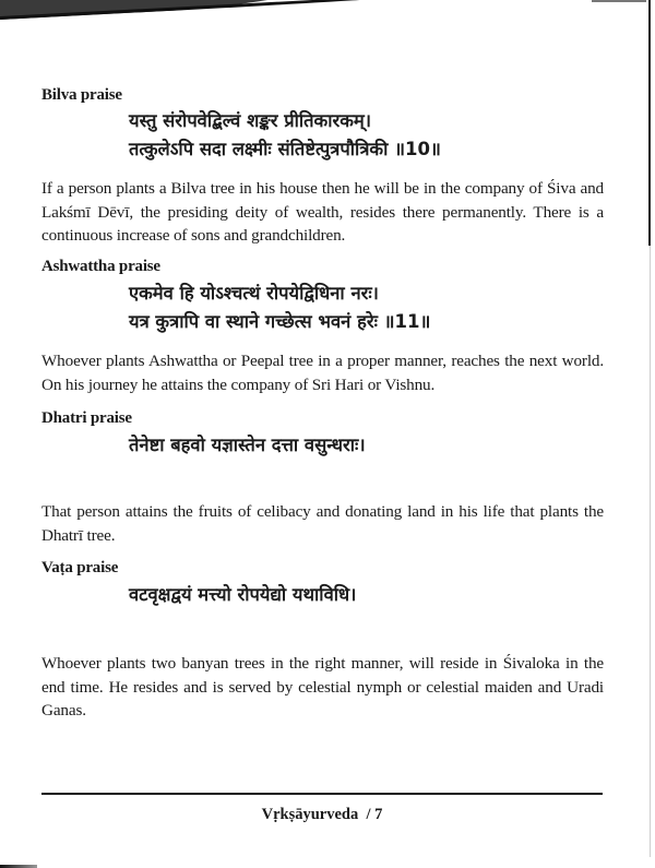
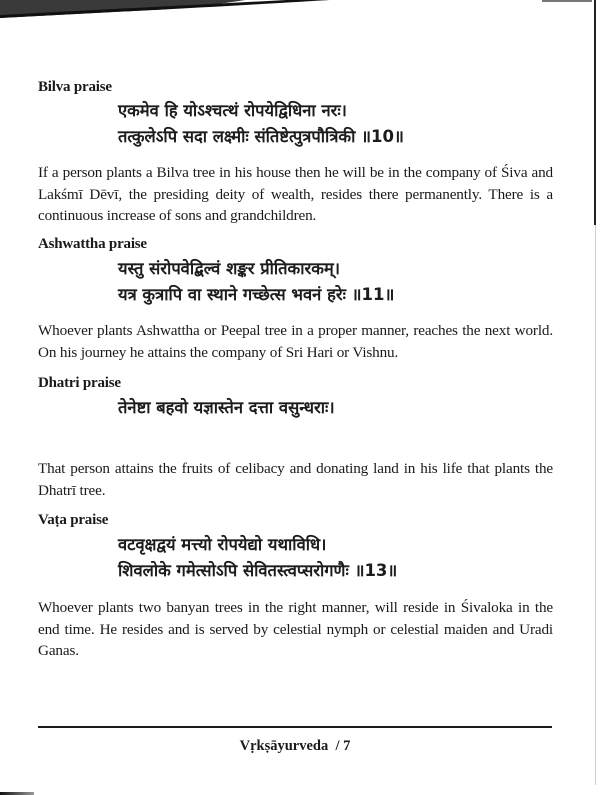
  Bilva praise
- यस्तु संरोपवेद्बिल्वं शङ्कर प्रीतिकारकम्।
+ एकमेव हि योऽश्चत्थं रोपयेद्विधिना नरः।
  तत्कुलेऽपि सदा लक्ष्मीः संतिष्टेत्पुत्रपौत्रिकी ॥10॥
  If a person plants a Bilva tree in his house then he will be in the company of Śiva and Lakśmī Dēvī, the presiding deity of wealth, resides there permanently. There is a continuous increase of sons and grandchildren.
  Ashwattha praise
- एकमेव हि योऽश्चत्थं रोपयेद्विधिना नरः।
+ यस्तु संरोपवेद्बिल्वं शङ्कर प्रीतिकारकम्।
  यत्र कुत्रापि वा स्थाने गच्छेत्स भवनं हरेः ॥11॥
  Whoever plants Ashwattha or Peepal tree in a proper manner, reaches the next world. On his journey he attains the company of Sri Hari or Vishnu.
  Dhatri praise
  तेनेष्टा बहवो यज्ञास्तेन दत्ता वसुन्धराः।
  That person attains the fruits of celibacy and donating land in his life that plants the Dhatrī tree.
  Vaṭa praise
  वटवृक्षद्वयं मत्त्यो रोपयेद्यो यथाविधि।
+ शिवलोके गमेत्सोऽपि सेवितस्त्वप्सरोगणैः ॥13॥
  Whoever plants two banyan trees in the right manner, will reside in Śivaloka in the end time. He resides and is served by celestial nymph or celestial maiden and Uradi Ganas.
  Vṛkṣāyurveda / 7
